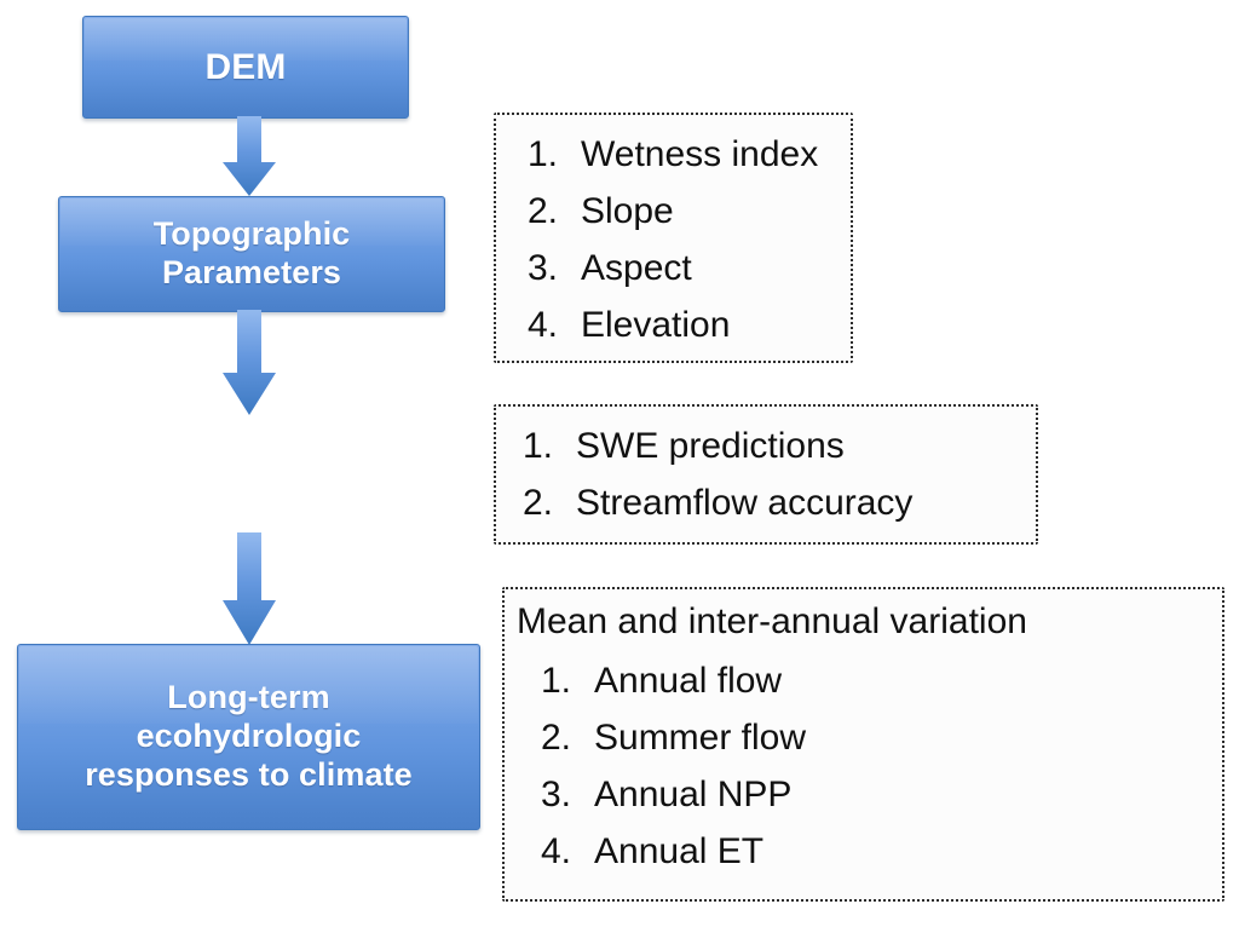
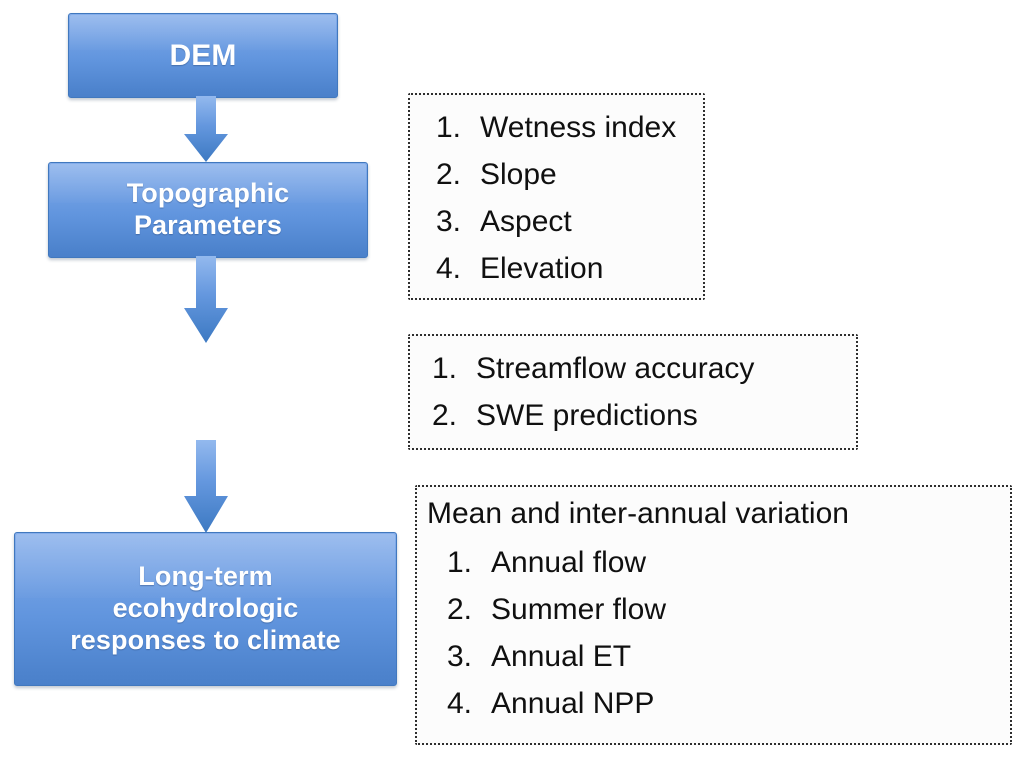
  DEM
  Topographic
  Parameters
  Long-term
  ecohydrologic
  responses to climate
  1.
  Wetness index
  2.
  Slope
  3.
  Aspect
  4.
  Elevation
  1.
- SWE predictions
+ Streamflow accuracy
  2.
- Streamflow accuracy
+ SWE predictions
  Mean and inter-annual variation
  1.
  Annual flow
  2.
  Summer flow
  3.
- Annual NPP
+ Annual ET
  4.
- Annual ET
+ Annual NPP
